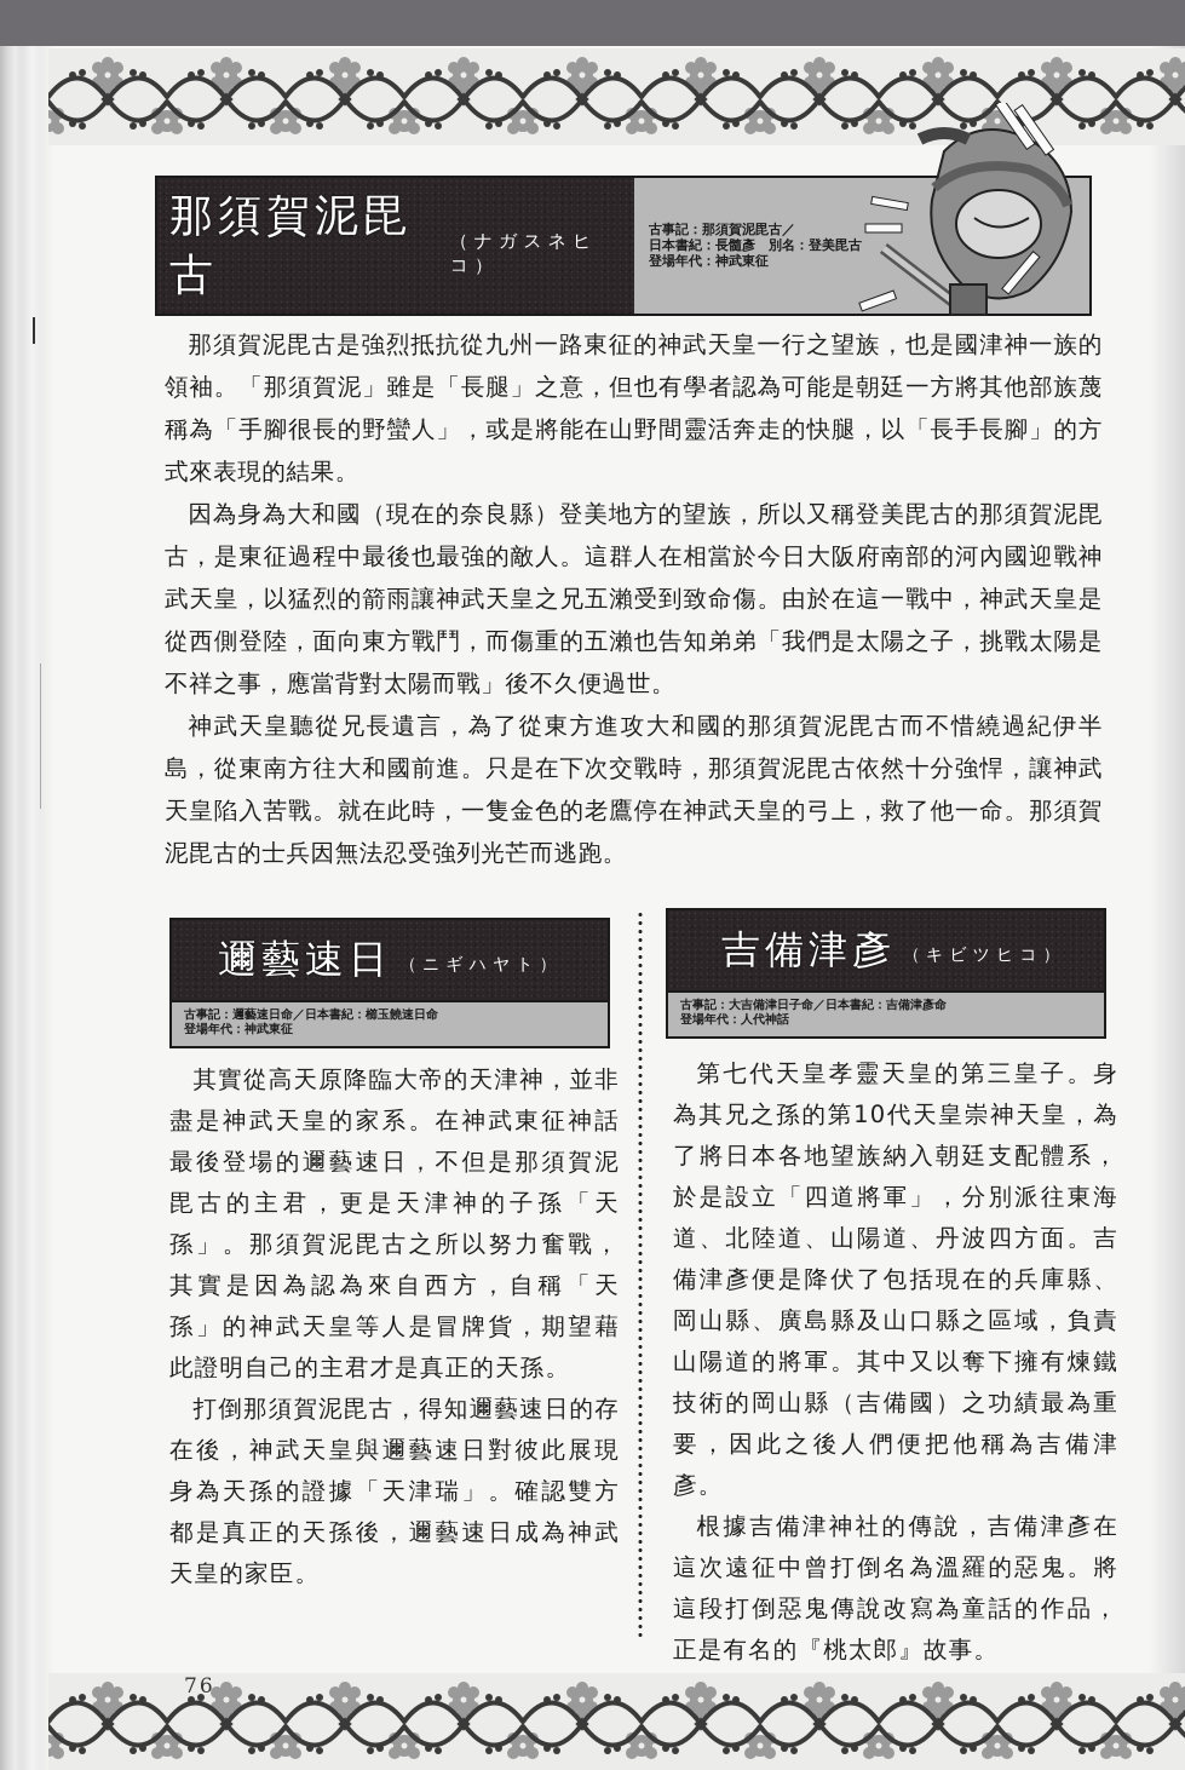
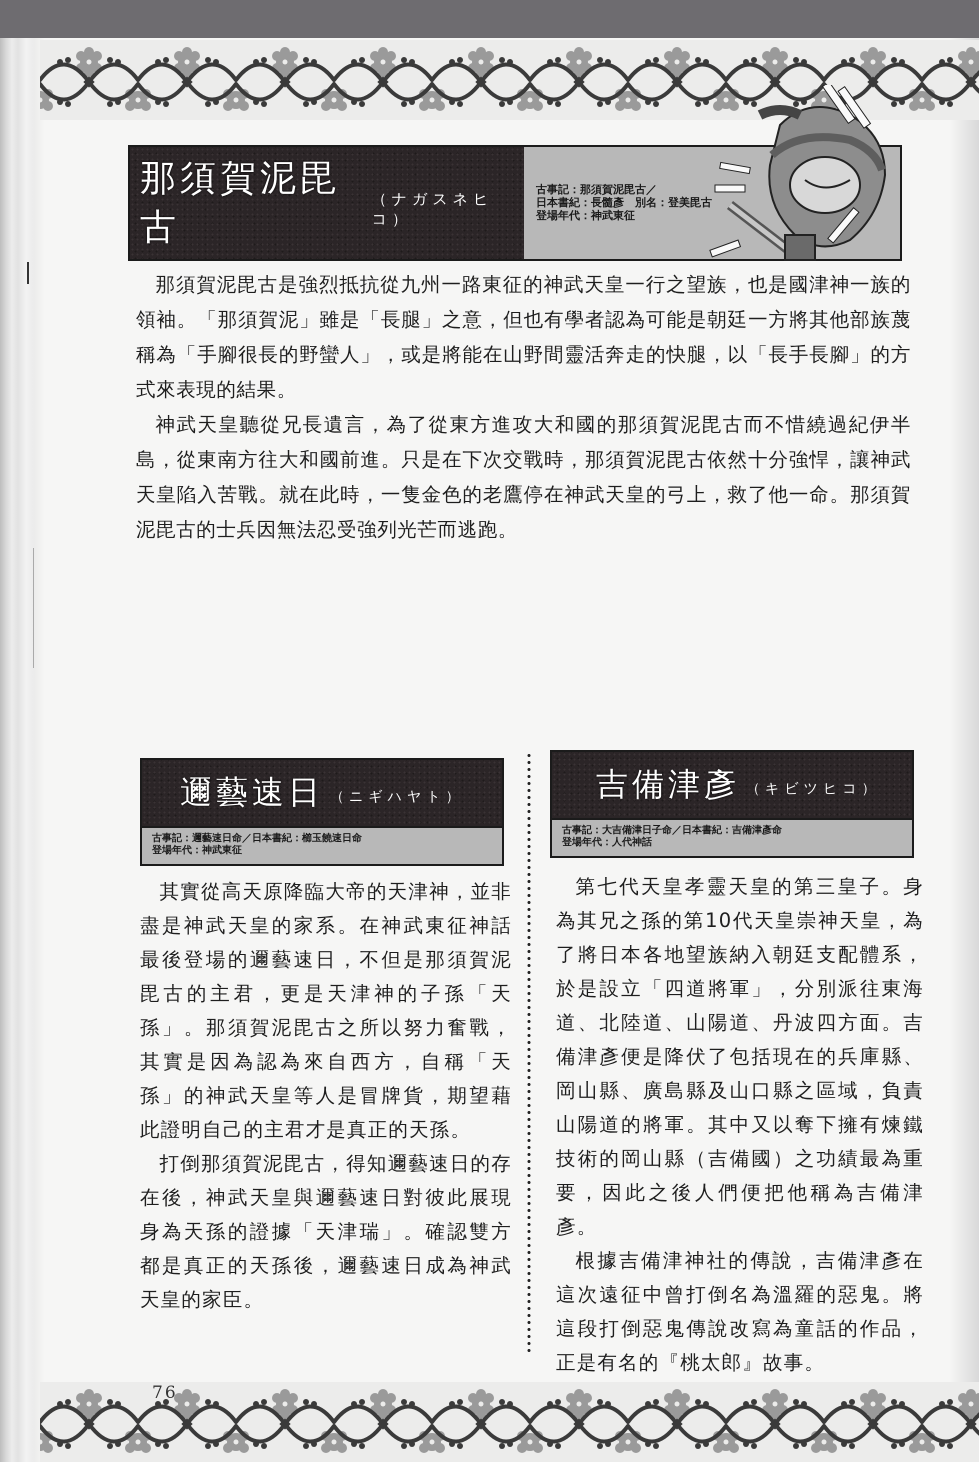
  那須賀泥毘古
  （ナガスネヒコ）
  古事記：那須賀泥毘古／
  日本書紀：長髓彥 別名：登美毘古
  登場年代：神武東征
  那須賀泥毘古是強烈抵抗從九州一路東征的神武天皇一行之望族，也是國津神一族的領袖。「那須賀泥」雖是「長腿」之意，但也有學者認為可能是朝廷一方將其他部族蔑稱為「手腳很長的野蠻人」，或是將能在山野間靈活奔走的快腿，以「長手長腳」的方式來表現的結果。
- 因為身為大和國（現在的奈良縣）登美地方的望族，所以又稱登美毘古的那須賀泥毘古，是東征過程中最後也最強的敵人。這群人在相當於今日大阪府南部的河內國迎戰神武天皇，以猛烈的箭雨讓神武天皇之兄五瀨受到致命傷。由於在這一戰中，神武天皇是從西側登陸，面向東方戰鬥，而傷重的五瀨也告知弟弟「我們是太陽之子，挑戰太陽是不祥之事，應當背對太陽而戰」後不久便過世。
  神武天皇聽從兄長遺言，為了從東方進攻大和國的那須賀泥毘古而不惜繞過紀伊半島，從東南方往大和國前進。只是在下次交戰時，那須賀泥毘古依然十分強悍，讓神武天皇陷入苦戰。就在此時，一隻金色的老鷹停在神武天皇的弓上，救了他一命。那須賀泥毘古的士兵因無法忍受強列光芒而逃跑。
  邇藝速日
  （ニギハヤト）
  古事記：邇藝速日命／日本書紀：櫛玉饒速日命
  登場年代：神武東征
  吉備津彥
  （キビツヒコ）
  古事記：大吉備津日子命／日本書紀：吉備津彥命
  登場年代：人代神話
  其實從高天原降臨大帝的天津神，並非盡是神武天皇的家系。在神武東征神話最後登場的邇藝速日，不但是那須賀泥毘古的主君，更是天津神的子孫「天孫」。那須賀泥毘古之所以努力奮戰，其實是因為認為來自西方，自稱「天孫」的神武天皇等人是冒牌貨，期望藉此證明自己的主君才是真正的天孫。
  打倒那須賀泥毘古，得知邇藝速日的存在後，神武天皇與邇藝速日對彼此展現身為天孫的證據「天津瑞」。確認雙方都是真正的天孫後，邇藝速日成為神武天皇的家臣。
  第七代天皇孝靈天皇的第三皇子。身為其兄之孫的第10代天皇崇神天皇，為了將日本各地望族納入朝廷支配體系，於是設立「四道將軍」，分別派往東海道、北陸道、山陽道、丹波四方面。吉備津彥便是降伏了包括現在的兵庫縣、岡山縣、廣島縣及山口縣之區域，負責山陽道的將軍。其中又以奪下擁有煉鐵技術的岡山縣（吉備國）之功績最為重要，因此之後人們便把他稱為吉備津彥。
  根據吉備津神社的傳說，吉備津彥在這次遠征中曾打倒名為溫羅的惡鬼。將這段打倒惡鬼傳說改寫為童話的作品，正是有名的『桃太郎』故事。
  76
